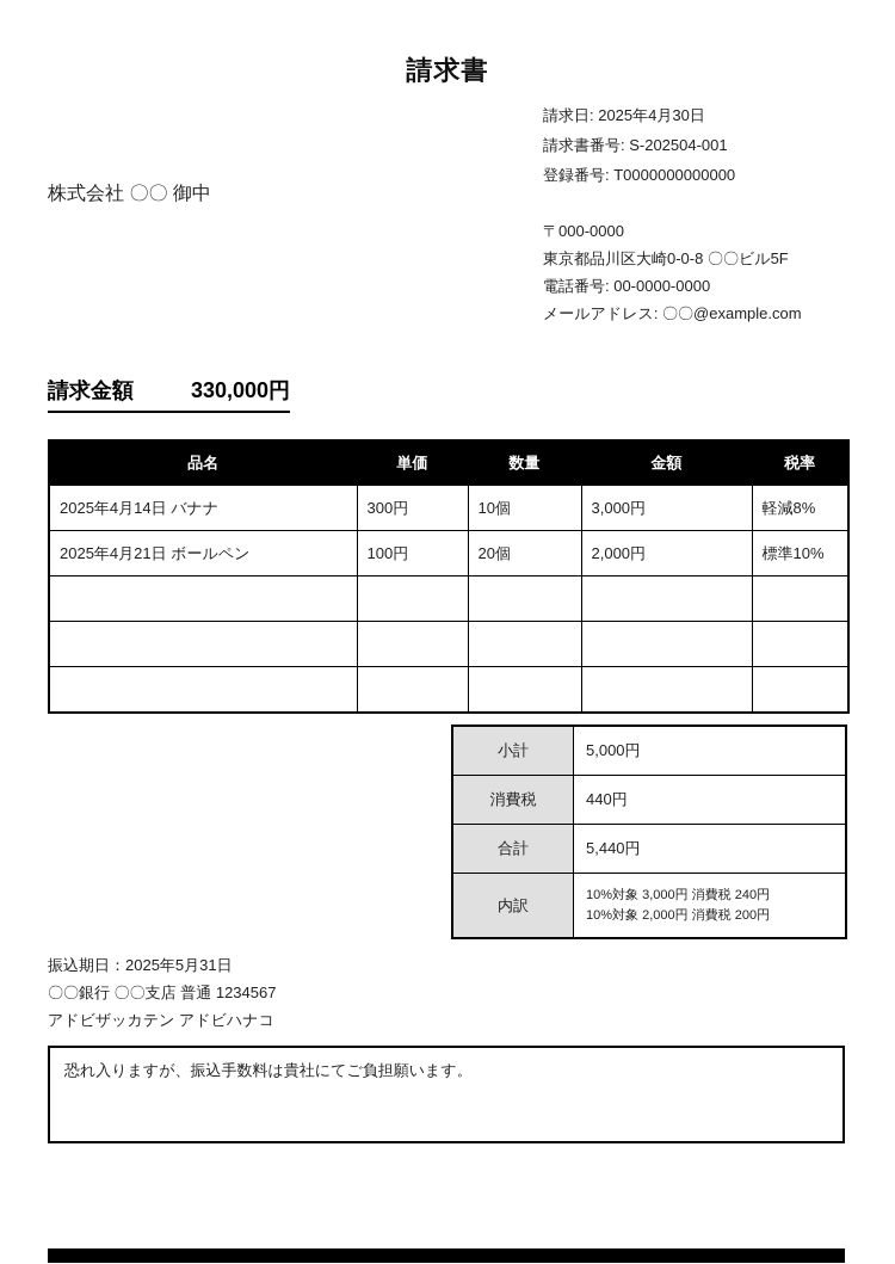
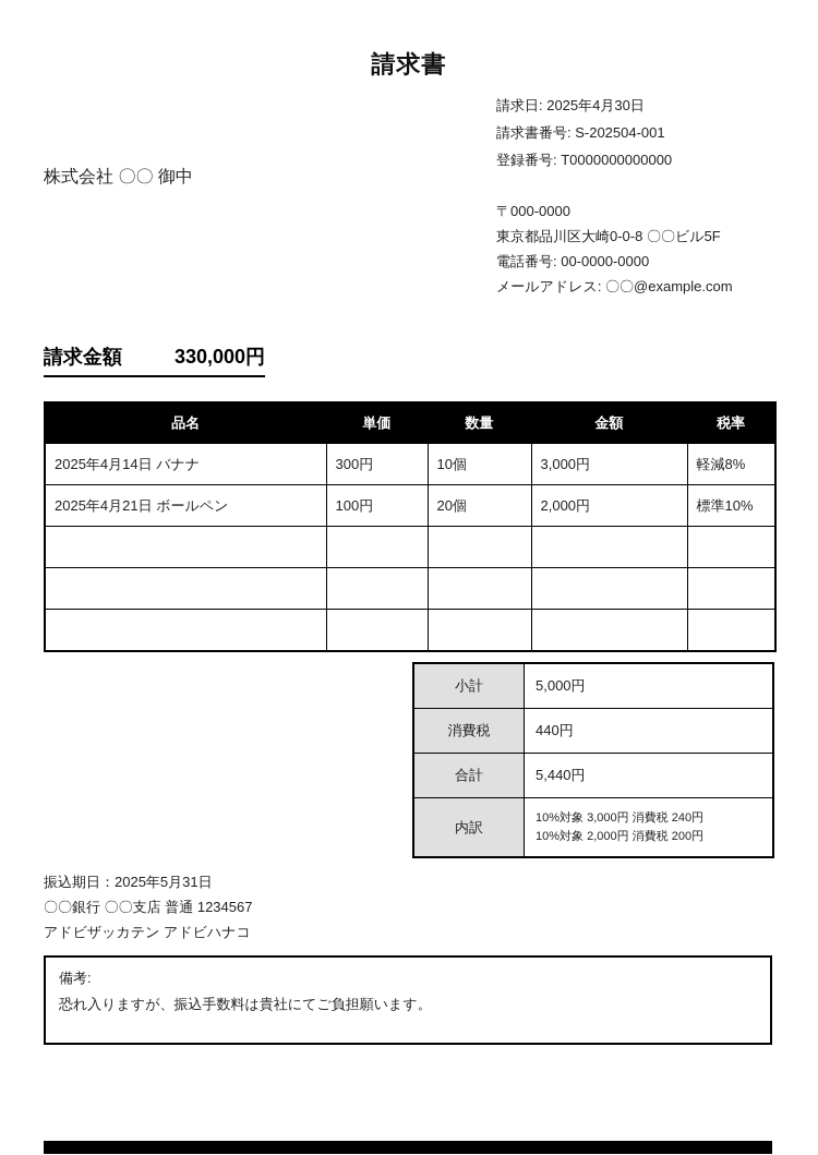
  請求書
  請求日: 2025年4月30日
  請求書番号: S-202504-001
  登録番号: T0000000000000
  株式会社 〇〇 御中
  〒000-0000
  東京都品川区大崎0-0-8 〇〇ビル5F
  電話番号: 00-0000-0000
  メールアドレス: 〇〇@example.com
  請求金額 330,000円
  品名	単価	数量	金額	税率
  2025年4月14日 バナナ	300円	10個	3,000円	軽減8%
  2025年4月21日 ボールペン	100円	20個	2,000円	標準10%
  小計	5,000円
  消費税	440円
  合計	5,440円
  内訳	10%対象 3,000円 消費税 240円 10%対象 2,000円 消費税 200円
  振込期日：2025年5月31日
  〇〇銀行 〇〇支店 普通 1234567
  アドビザッカテン アドビハナコ
+ 備考:
  恐れ入りますが、振込手数料は貴社にてご負担願います。
